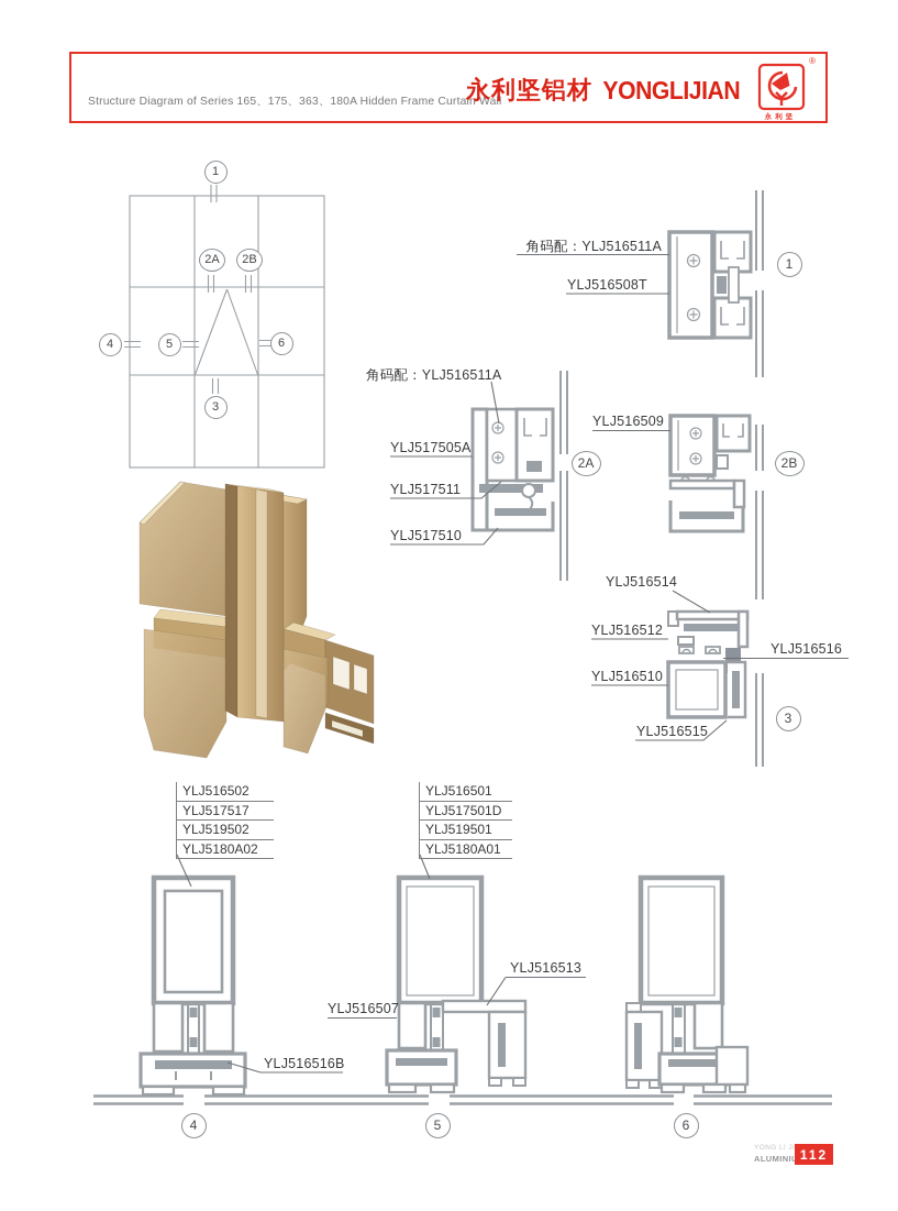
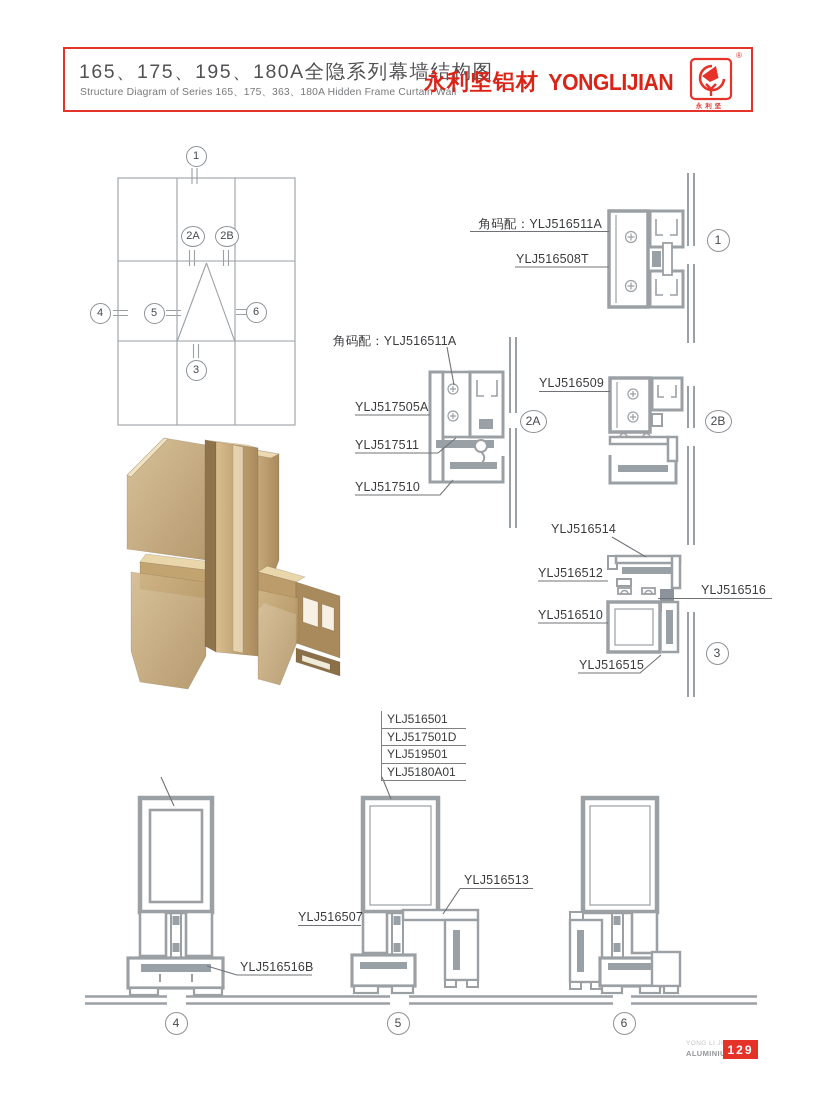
+ 165、175、195、180A全隐系列幕墙结构图
  Structure Diagram of Series 165、175、363、180A Hidden Frame Curtain Wall
  永利坚铝材 YONGLIJIAN
  ®
  1
  2A
  2B
  4
  5
  6
  3
  1
  2A
  2B
  3
  4
  5
  6
  角码配：YLJ516511A
  YLJ516508T
  角码配：YLJ516511A
  YLJ517505A
  YLJ517511
  YLJ517510
  YLJ516509
  YLJ516514
  YLJ516512
  YLJ516516
  YLJ516510
  YLJ516515
  YLJ516516B
  YLJ516507
  YLJ516513
- YLJ516502
- YLJ517517
- YLJ519502
- YLJ5180A02
  YLJ516501
  YLJ517501D
  YLJ519501
  YLJ5180A01
  ALUMINI
- 112
+ 129
